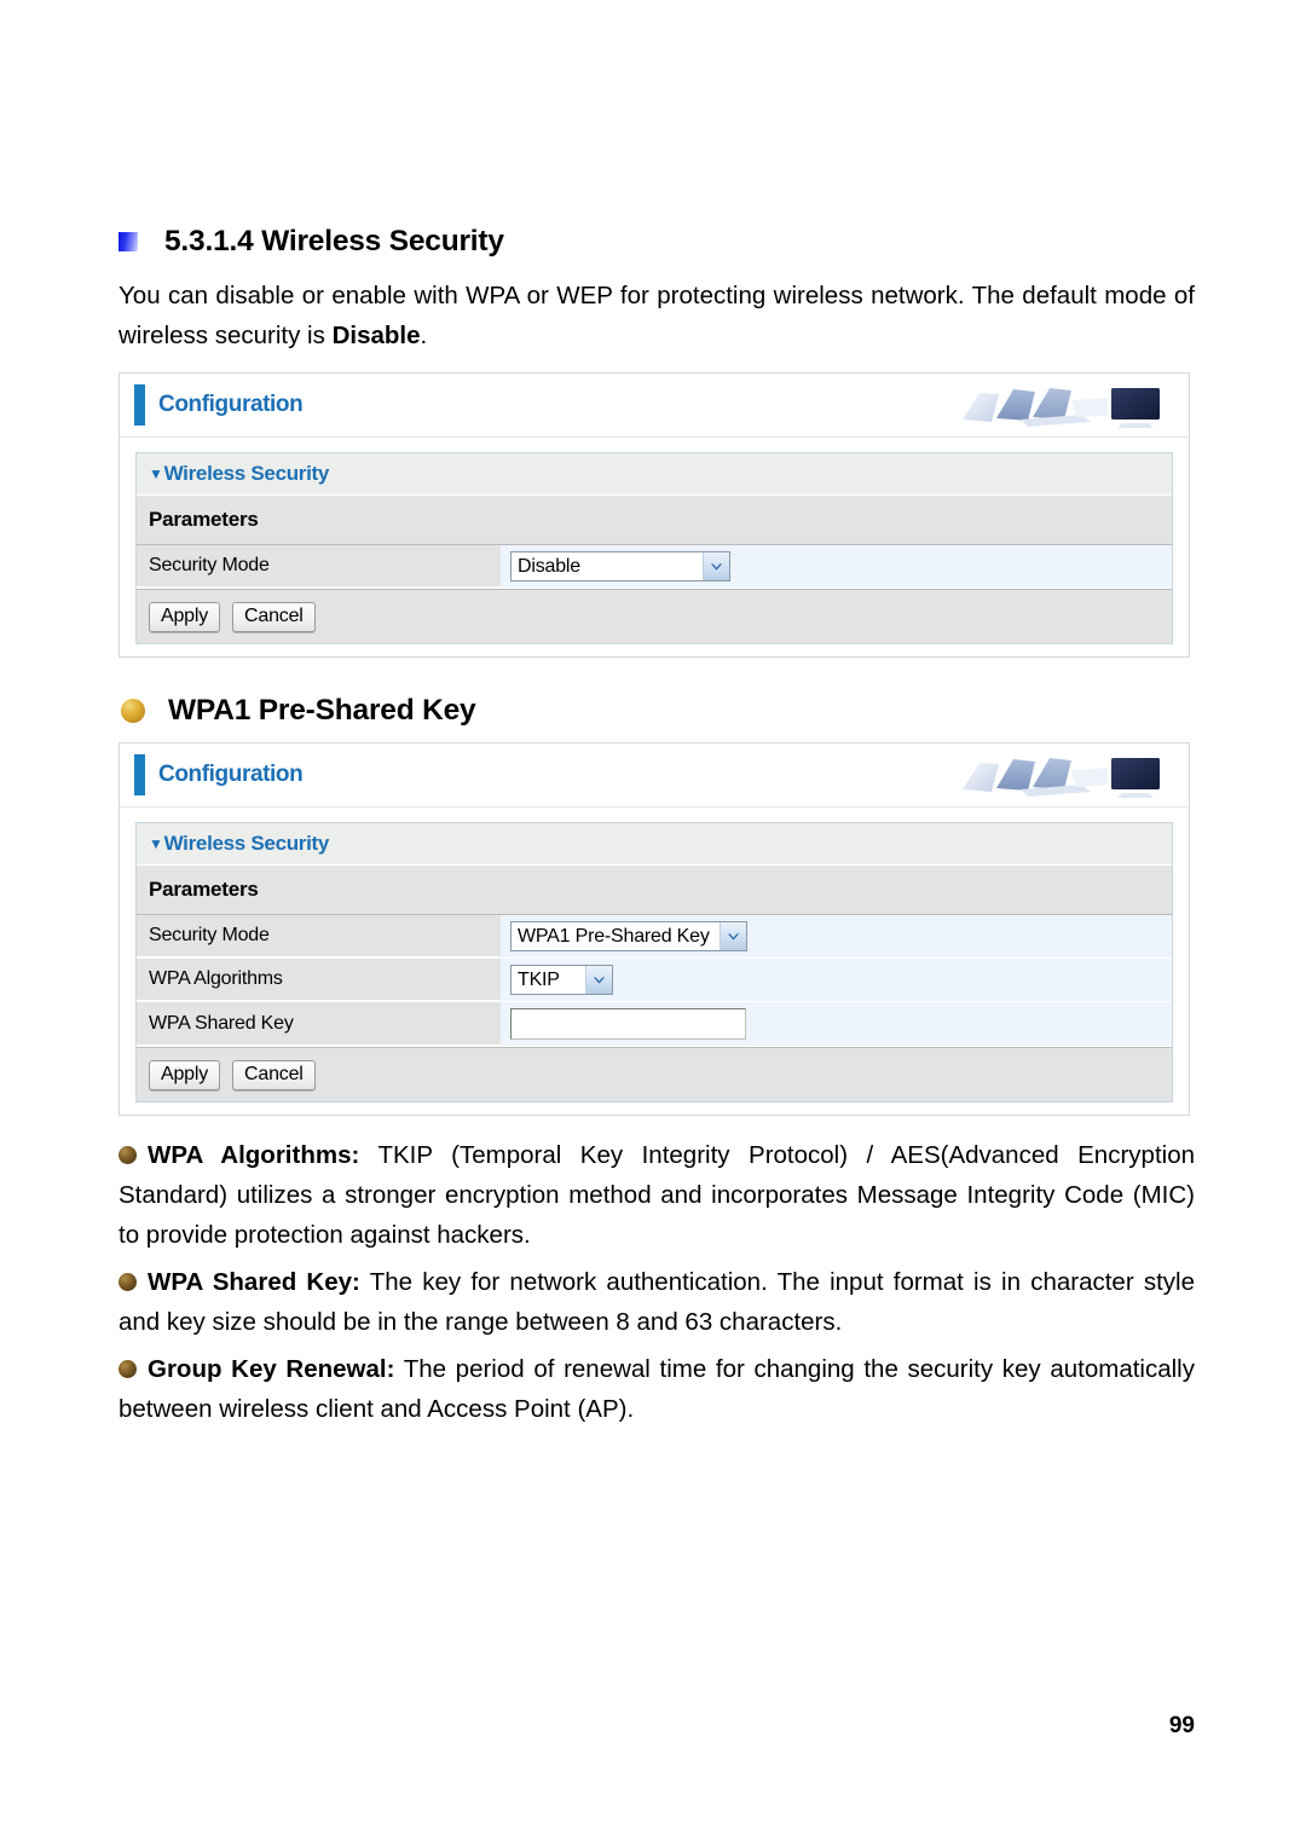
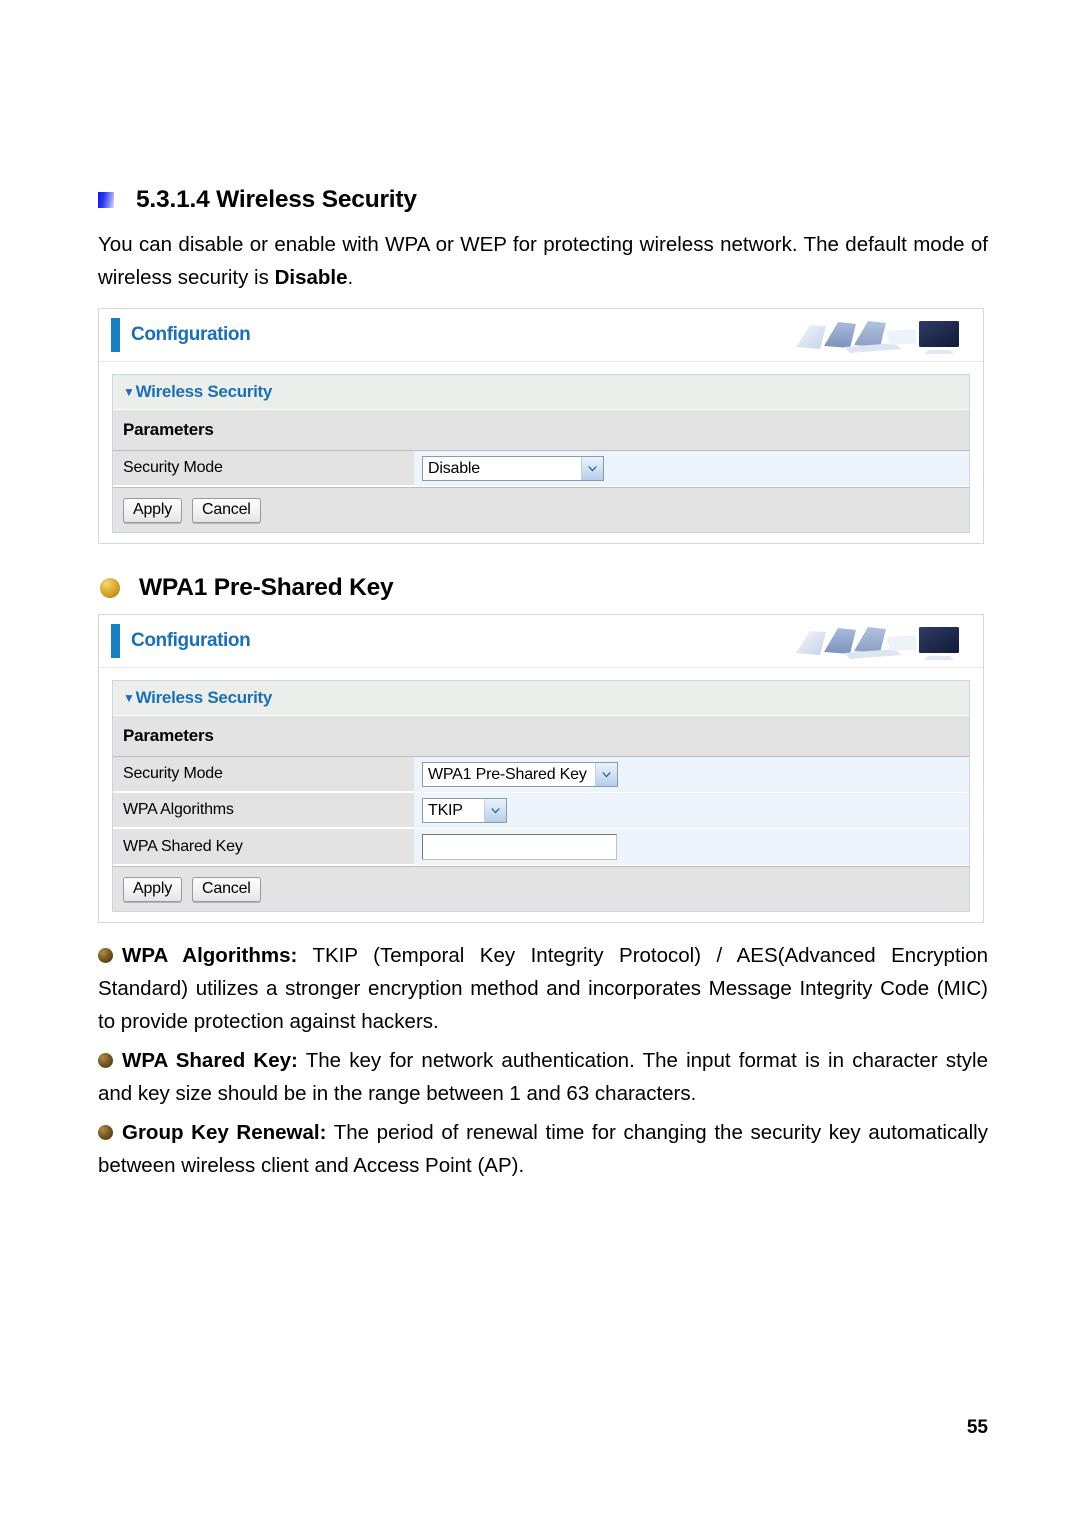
  5.3.1.4 Wireless Security
  You can disable or enable with WPA or WEP for protecting wireless network. The default mode of wireless security is Disable.
  Configuration
  ▼
  Wireless Security
  Parameters
  Security Mode
  Disable
  Apply
  Cancel
  WPA1 Pre-Shared Key
  Configuration
  ▼
  Wireless Security
  Parameters
  Security Mode
  WPA1 Pre-Shared Key
  WPA Algorithms
  TKIP
  WPA Shared Key
  Apply
  Cancel
  WPA Algorithms: TKIP (Temporal Key Integrity Protocol) / AES(Advanced Encryption Standard) utilizes a stronger encryption method and incorporates Message Integrity Code (MIC) to provide protection against hackers.
- WPA Shared Key: The key for network authentication. The input format is in character style and key size should be in the range between 8 and 63 characters.
+ WPA Shared Key: The key for network authentication. The input format is in character style and key size should be in the range between 1 and 63 characters.
  Group Key Renewal: The period of renewal time for changing the security key automatically between wireless client and Access Point (AP).
- 99
+ 55
